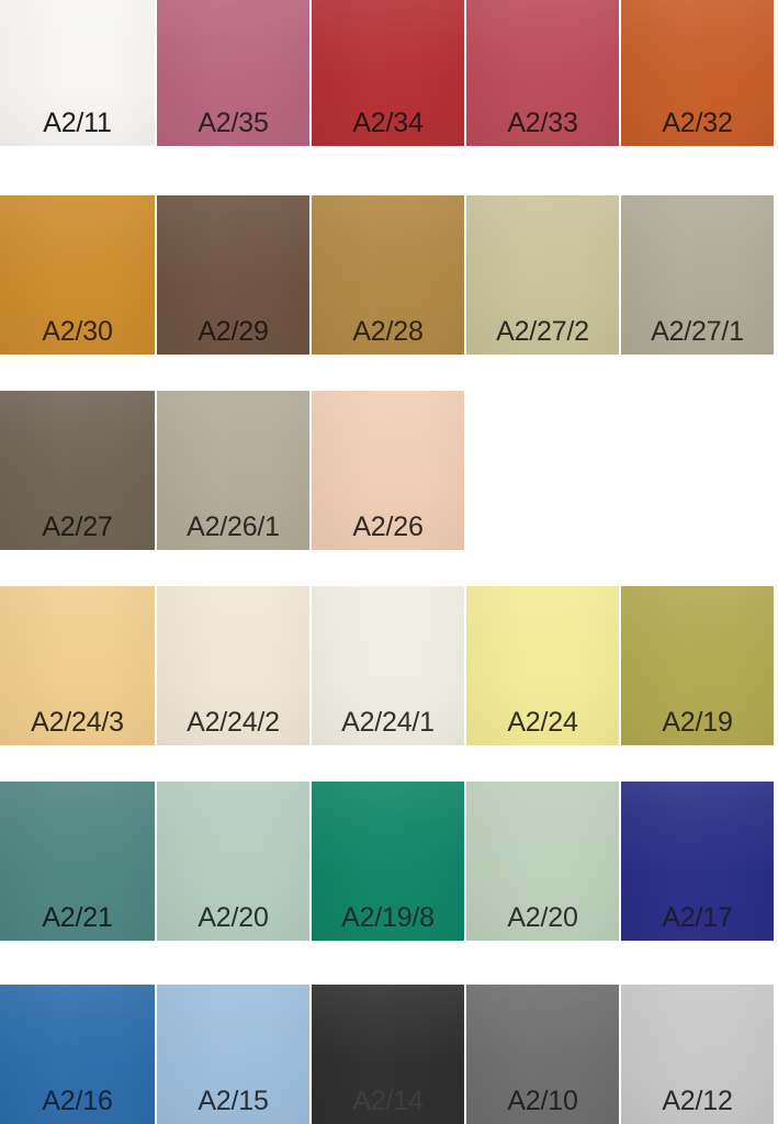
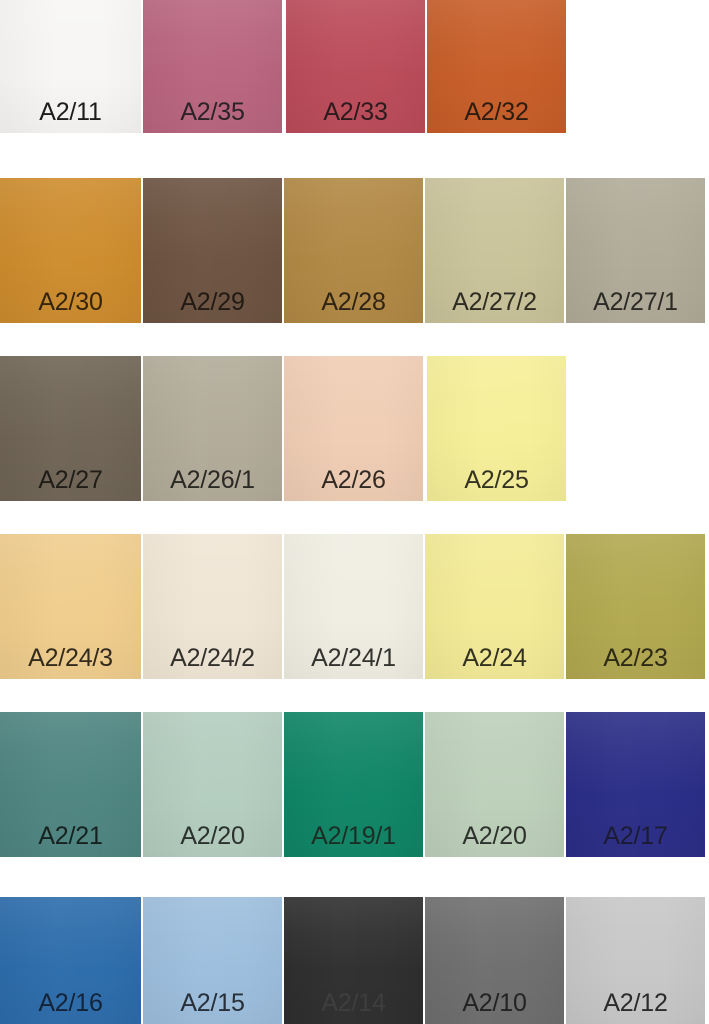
  A2/11
  A2/35
- A2/34
  A2/33
  A2/32
  A2/30
  A2/29
  A2/28
  A2/27/2
  A2/27/1
  A2/27
  A2/26/1
  A2/26
+ A2/25
  A2/24/3
  A2/24/2
  A2/24/1
  A2/24
- A2/19
+ A2/23
  A2/21
  A2/20
- A2/19/8
+ A2/19/1
  A2/20
  A2/17
  A2/16
  A2/15
  A2/10
  A2/12
